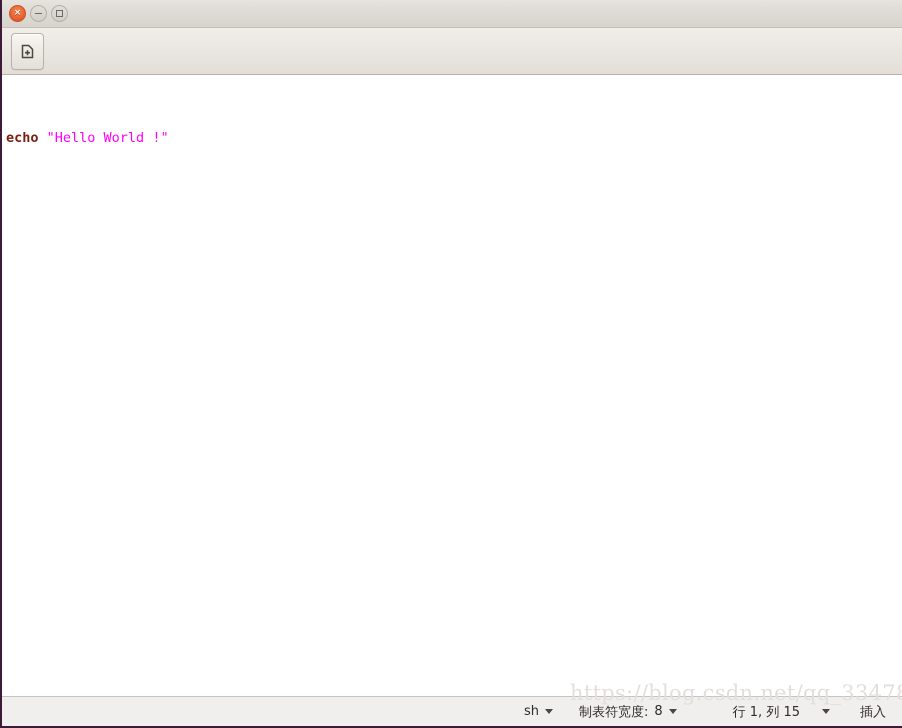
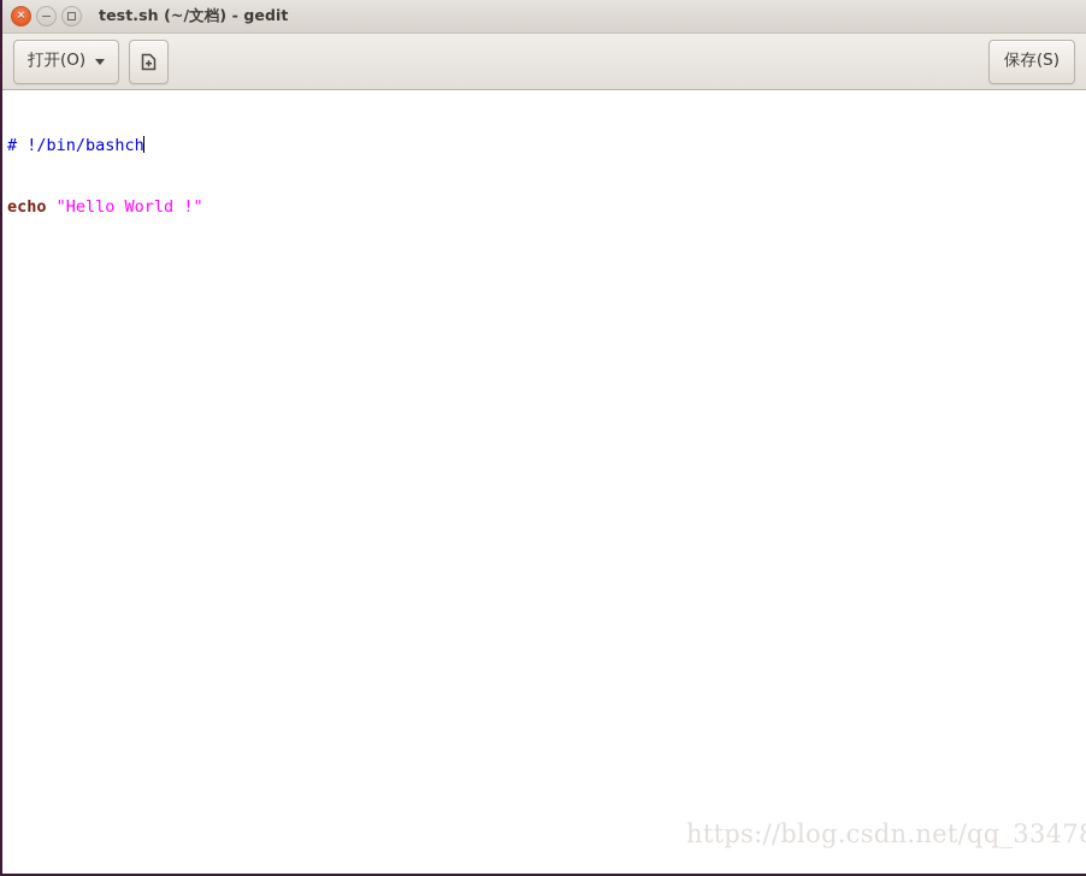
  ×
+ test.sh (~/文档) - gedit
+ 打开(O)
+ 保存(S)
+ # !/bin/bashch
  echo "Hello World !"
  https://blog.csdn.net/qq_3347
- sh
- 制表符宽度:
- 8
- 行 1, 列 15
- 插入
